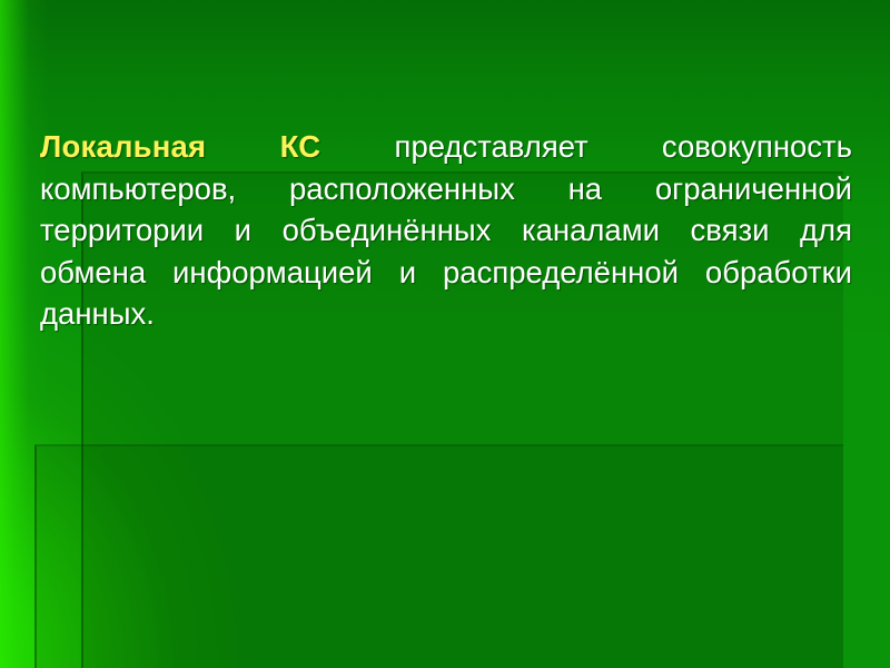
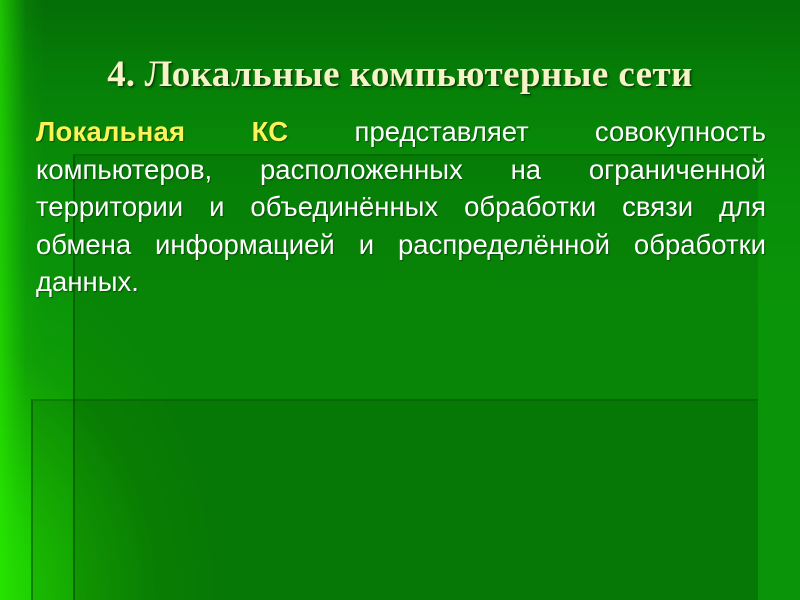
+ 4. Локальные компьютерные сети
- Локальная КС представляет совокупность компьютеров, расположенных на ограниченной территории и объединённых каналами связи для обмена информацией и распределённой обработки данных.
+ Локальная КС представляет совокупность компьютеров, расположенных на ограниченной территории и объединённых обработки связи для обмена информацией и распределённой обработки данных.
